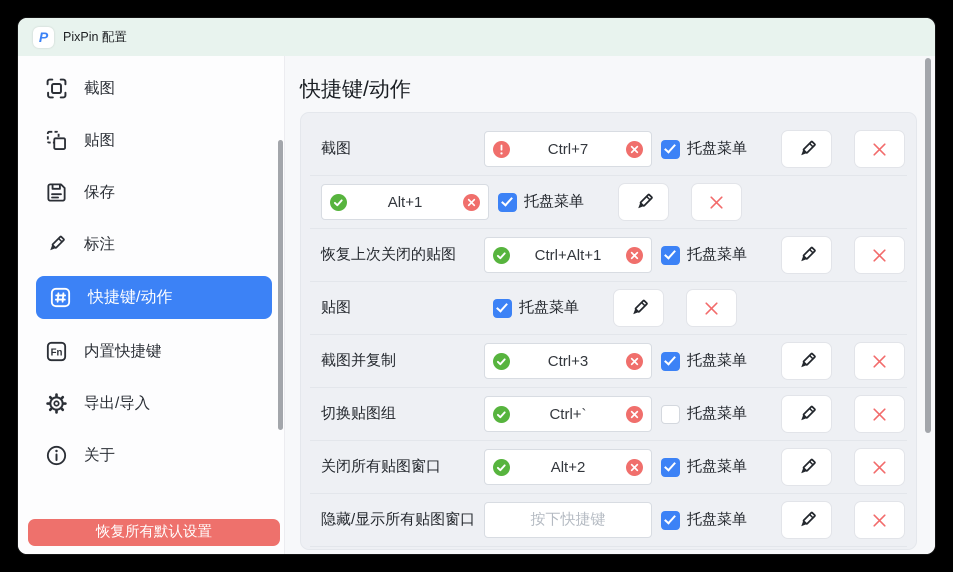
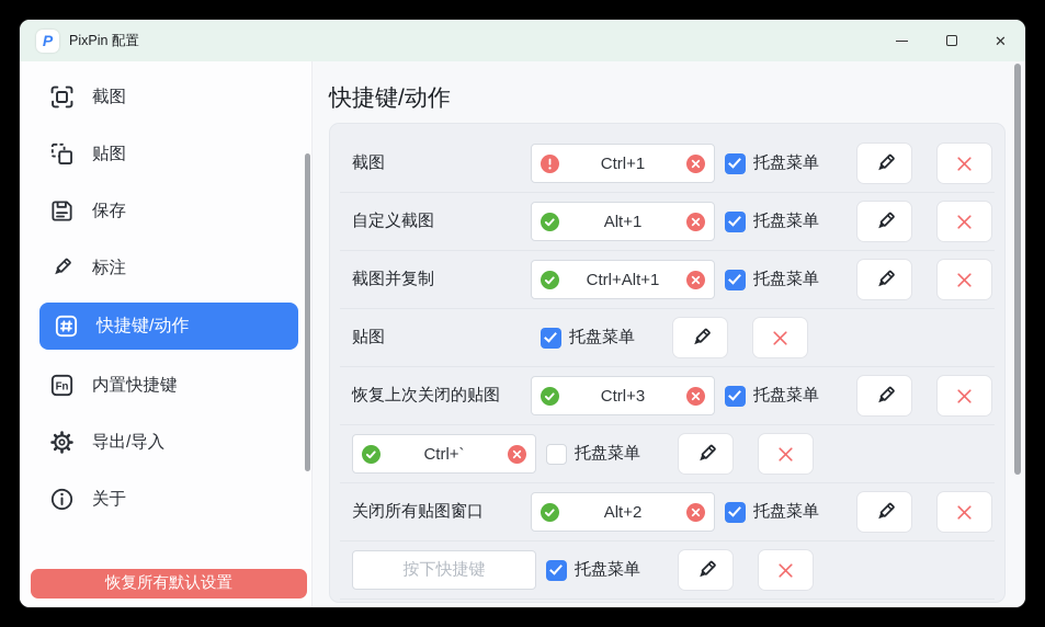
  P
  PixPin 配置
+ ✕
  截图
  贴图
  保存
  标注
  快捷键/动作
  Fn
  内置快捷键
  导出/导入
  关于
  恢复所有默认设置
  快捷键/动作
  截图
- Ctrl+7
+ Ctrl+1
  托盘菜单
+ 自定义截图
  Alt+1
  托盘菜单
- 恢复上次关闭的贴图
+ 截图并复制
  Ctrl+Alt+1
  托盘菜单
  贴图
  托盘菜单
- 截图并复制
+ 恢复上次关闭的贴图
  Ctrl+3
  托盘菜单
- 切换贴图组
  Ctrl+`
  托盘菜单
  关闭所有贴图窗口
  Alt+2
  托盘菜单
- 隐藏/显示所有贴图窗口
  按下快捷键
  托盘菜单
